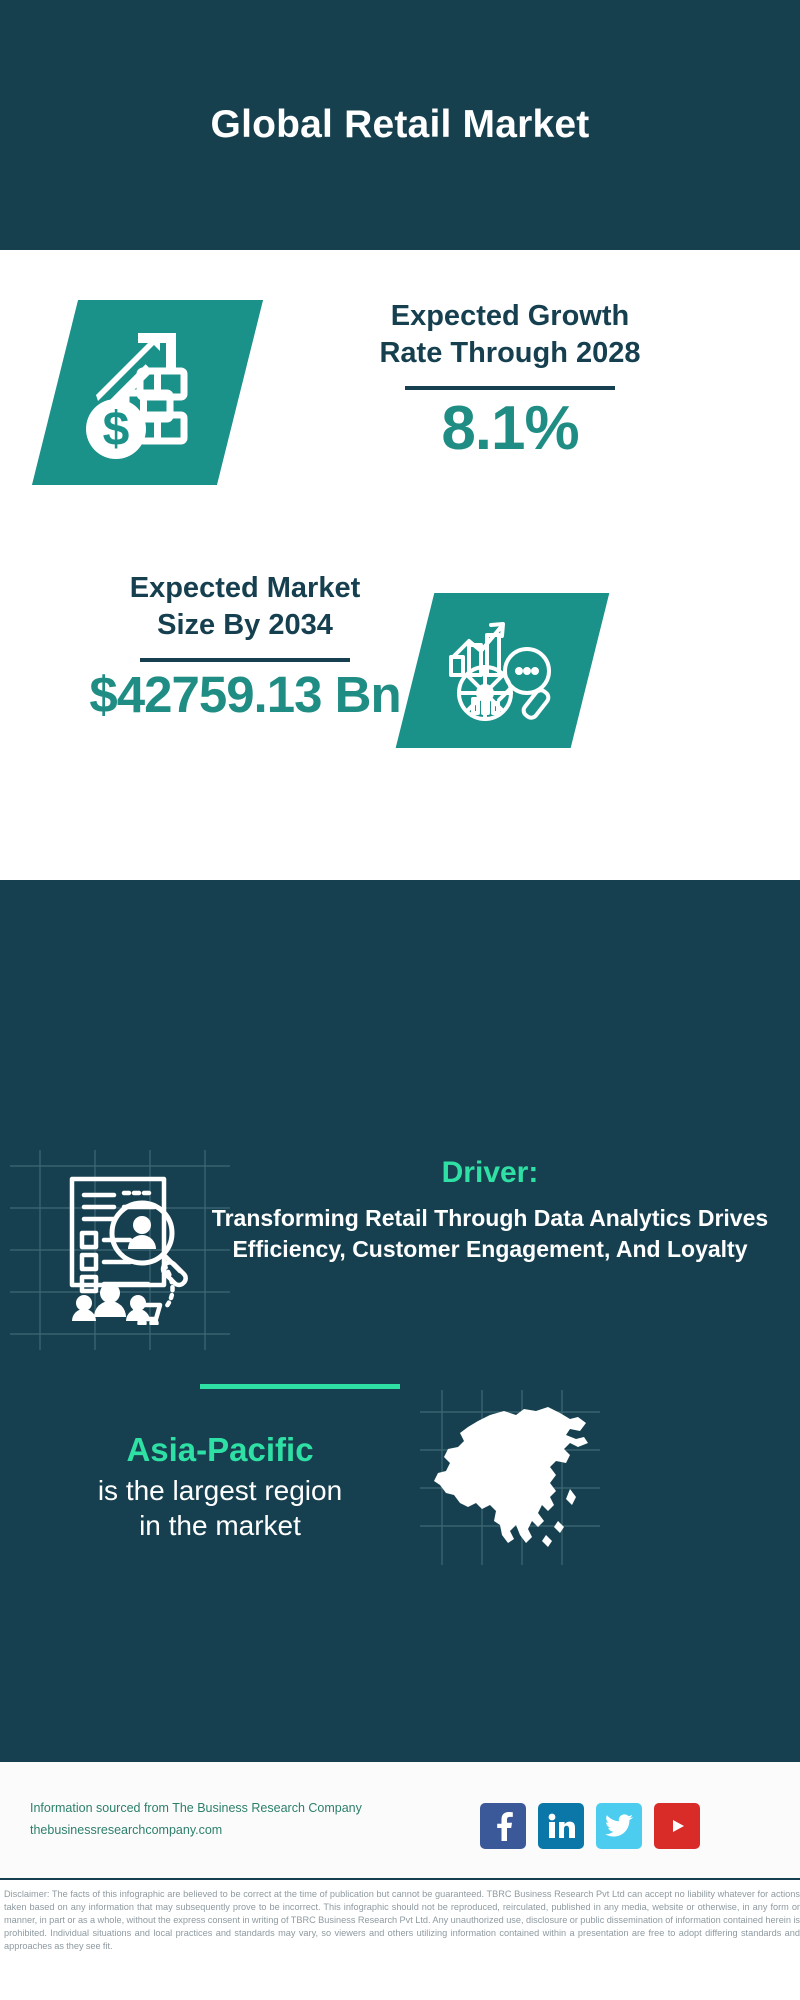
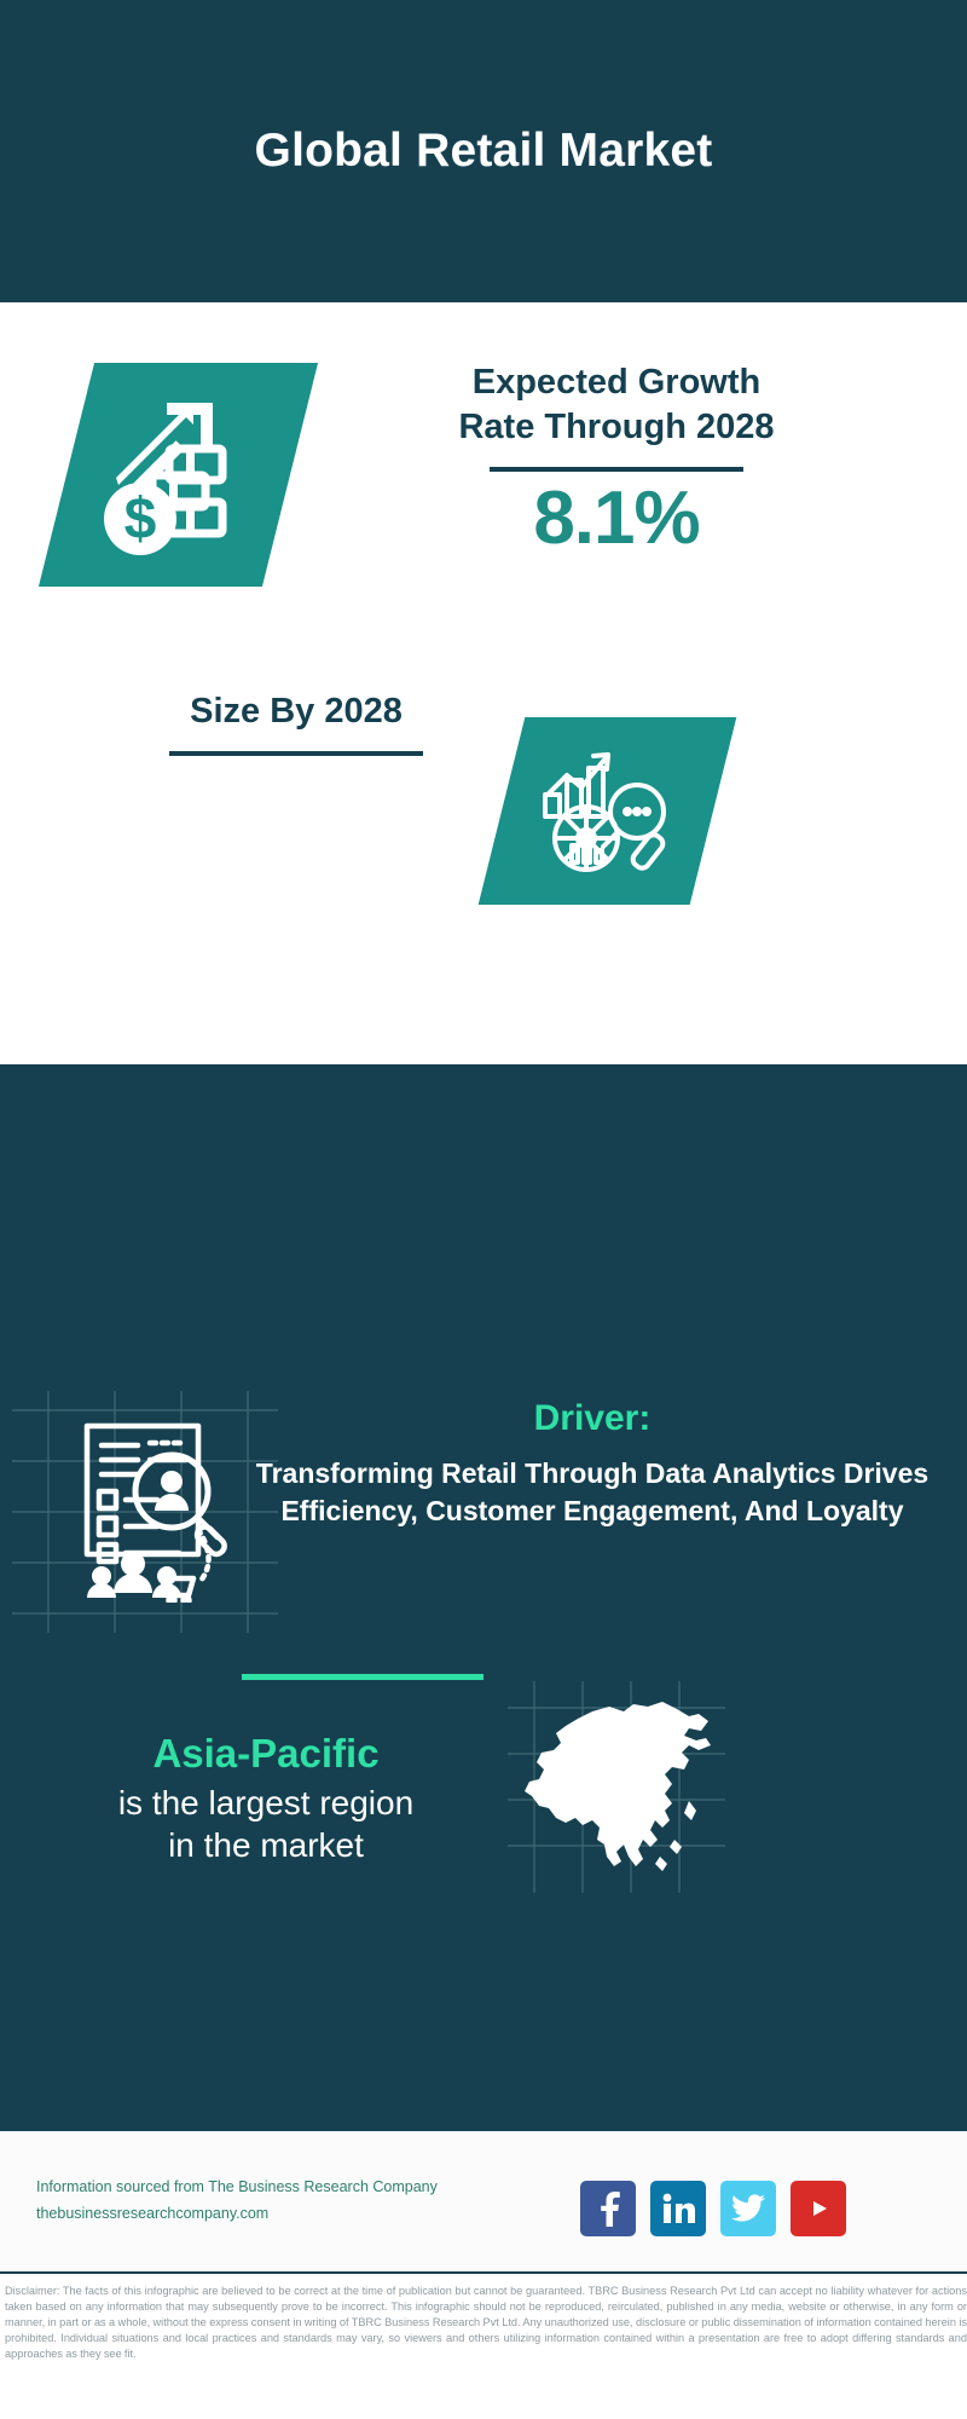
  Global Retail Market
  Expected Growth
  Rate Through 2028
  8.1%
- Expected Market
- Size By 2034
+ Size By 2028
- $42759.13 Bn
  Driver:
  Transforming Retail Through Data Analytics Drives Efficiency, Customer Engagement, And Loyalty
  Asia-Pacific
  is the largest region
  in the market
  Information sourced from The Business Research Company
  thebusinessresearchcompany.com
  Disclaimer: The facts of this infographic are believed to be correct at the time of publication but cannot be guaranteed. TBRC Business Research Pvt Ltd can accept no liability whatever for actions taken based on any information that may subsequently prove to be incorrect. This infographic should not be reproduced, reirculated, published in any media, website or otherwise, in any form or manner, in part or as a whole, without the express consent in writing of TBRC Business Research Pvt Ltd. Any unauthorized use, disclosure or public dissemination of information contained herein is prohibited. Individual situations and local practices and standards may vary, so viewers and others utilizing information contained within a presentation are free to adopt differing standards and approaches as they see fit.
